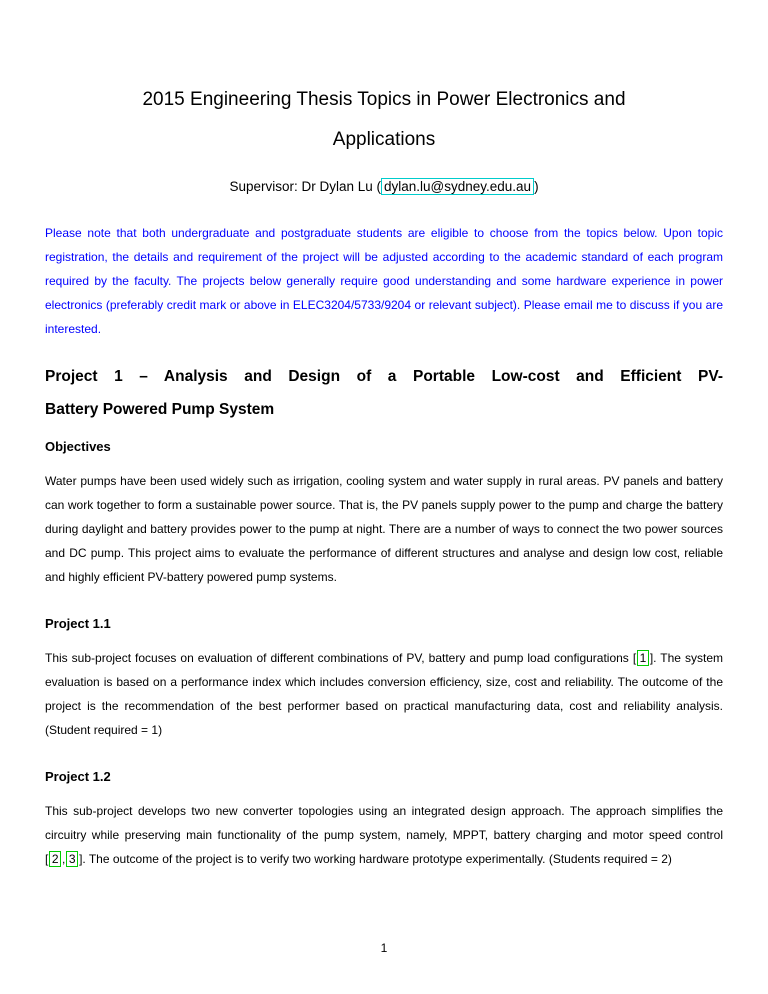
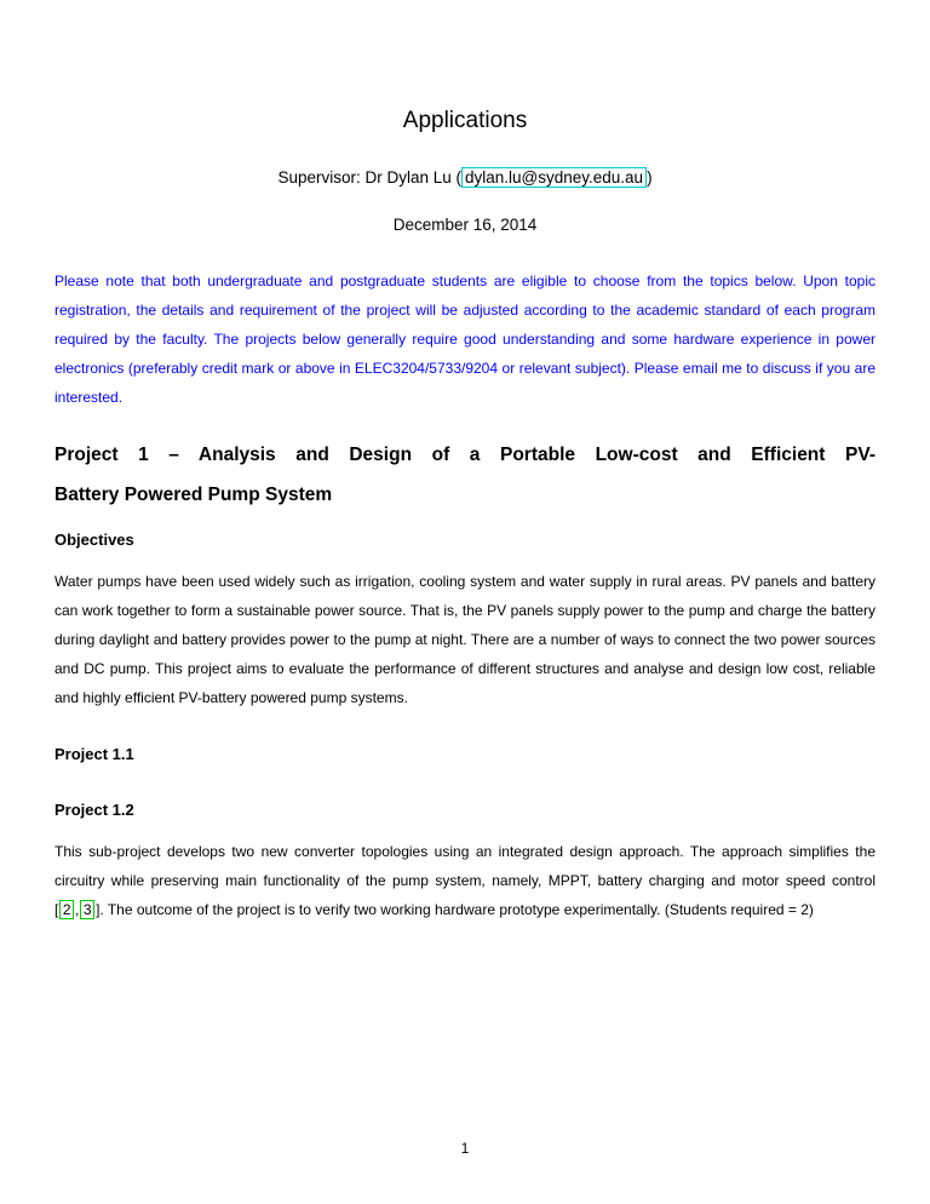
- 2015 Engineering Thesis Topics in Power Electronics and
  Applications
  Supervisor: Dr Dylan Lu ( dylan.lu@sydney.edu.au )
+ December 16, 2014
  Please note that both undergraduate and postgraduate students are eligible to choose from the topics below. Upon topic registration, the details and requirement of the project will be adjusted according to the academic standard of each program required by the faculty. The projects below generally require good understanding and some hardware experience in power electronics (preferably credit mark or above in ELEC3204/5733/9204 or relevant subject). Please email me to discuss if you are interested.
  Project 1 – Analysis and Design of a Portable Low-cost and Efficient PV-
  Battery Powered Pump System
  Objectives
  Water pumps have been used widely such as irrigation, cooling system and water supply in rural areas. PV panels and battery can work together to form a sustainable power source. That is, the PV panels supply power to the pump and charge the battery during daylight and battery provides power to the pump at night. There are a number of ways to connect the two power sources and DC pump. This project aims to evaluate the performance of different structures and analyse and design low cost, reliable and highly efficient PV-battery powered pump systems.
  Project 1.1
- This sub-project focuses on evaluation of different combinations of PV, battery and pump load configurations [ 1 ]. The system evaluation is based on a performance index which includes conversion efficiency, size, cost and reliability. The outcome of the project is the recommendation of the best performer based on practical manufacturing data, cost and reliability analysis. (Student required = 1)
  Project 1.2
  This sub-project develops two new converter topologies using an integrated design approach. The approach simplifies the circuitry while preserving main functionality of the pump system, namely, MPPT, battery charging and motor speed control [ 2 , 3 ]. The outcome of the project is to verify two working hardware prototype experimentally. (Students required = 2)
  1
